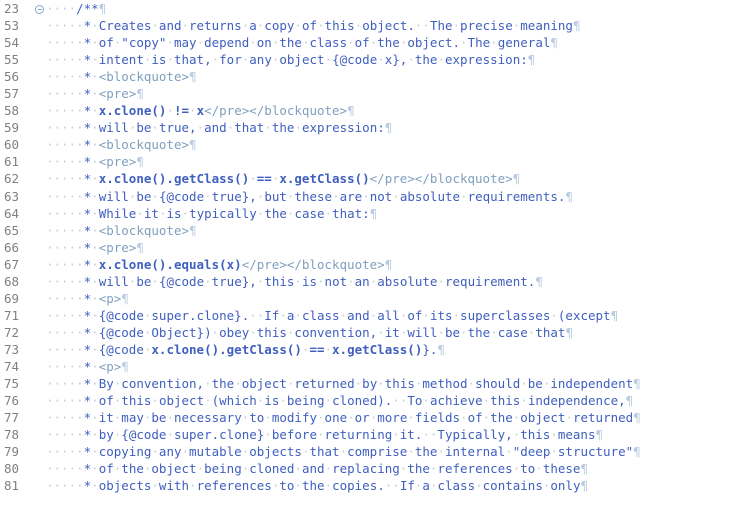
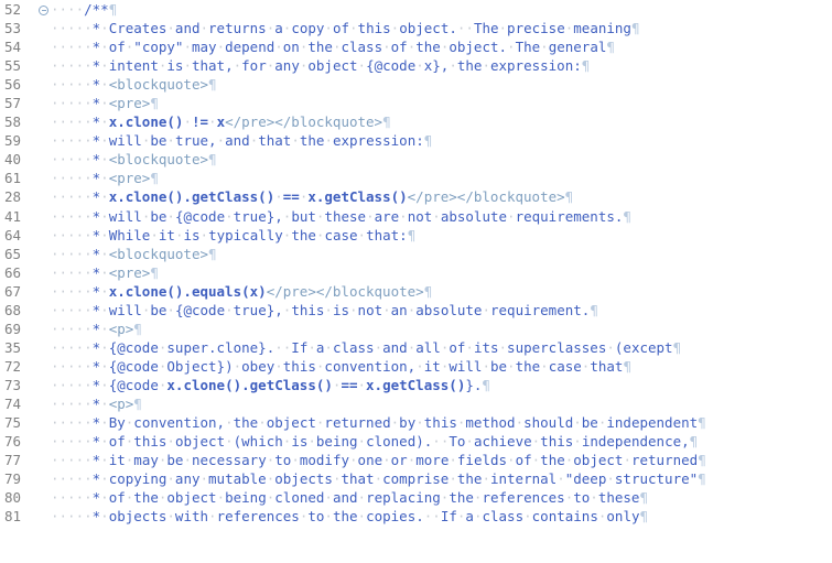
- 23
+ 52
  ····/**¶
  53
  ·····*·Creates·and·returns·a·copy·of·this·object.··The·precise·meaning¶
  54
  ·····*·of·"copy"·may·depend·on·the·class·of·the·object.·The·general¶
  55
  ·····*·intent·is·that,·for·any·object·{@code·x},·the·expression:¶
  56
  ·····*·<blockquote>¶
  57
  ·····*·<pre>¶
  58
  ·····*·x.clone()·!=·x</pre></blockquote>¶
  59
  ·····*·will·be·true,·and·that·the·expression:¶
- 60
+ 40
  ·····*·<blockquote>¶
  61
  ·····*·<pre>¶
- 62
+ 28
  ·····*·x.clone().getClass()·==·x.getClass()</pre></blockquote>¶
- 63
+ 41
  ·····*·will·be·{@code·true},·but·these·are·not·absolute·requirements.¶
  64
  ·····*·While·it·is·typically·the·case·that:¶
  65
  ·····*·<blockquote>¶
  66
  ·····*·<pre>¶
  67
  ·····*·x.clone().equals(x)</pre></blockquote>¶
  68
  ·····*·will·be·{@code·true},·this·is·not·an·absolute·requirement.¶
  69
  ·····*·<p>¶
- 71
+ 35
  ·····*·{@code·super.clone}.··If·a·class·and·all·of·its·superclasses·(except¶
  72
  ·····*·{@code·Object})·obey·this·convention,·it·will·be·the·case·that¶
  73
  ·····*·{@code·x.clone().getClass()·==·x.getClass()}.¶
  74
  ·····*·<p>¶
  75
  ·····*·By·convention,·the·object·returned·by·this·method·should·be·independent¶
  76
  ·····*·of·this·object·(which·is·being·cloned).··To·achieve·this·independence,¶
  77
  ·····*·it·may·be·necessary·to·modify·one·or·more·fields·of·the·object·returned¶
- 78
- ·····*·by·{@code·super.clone}·before·returning·it.··Typically,·this·means¶
  79
  ·····*·copying·any·mutable·objects·that·comprise·the·internal·"deep·structure"¶
  80
  ·····*·of·the·object·being·cloned·and·replacing·the·references·to·these¶
  81
  ·····*·objects·with·references·to·the·copies.··If·a·class·contains·only¶
